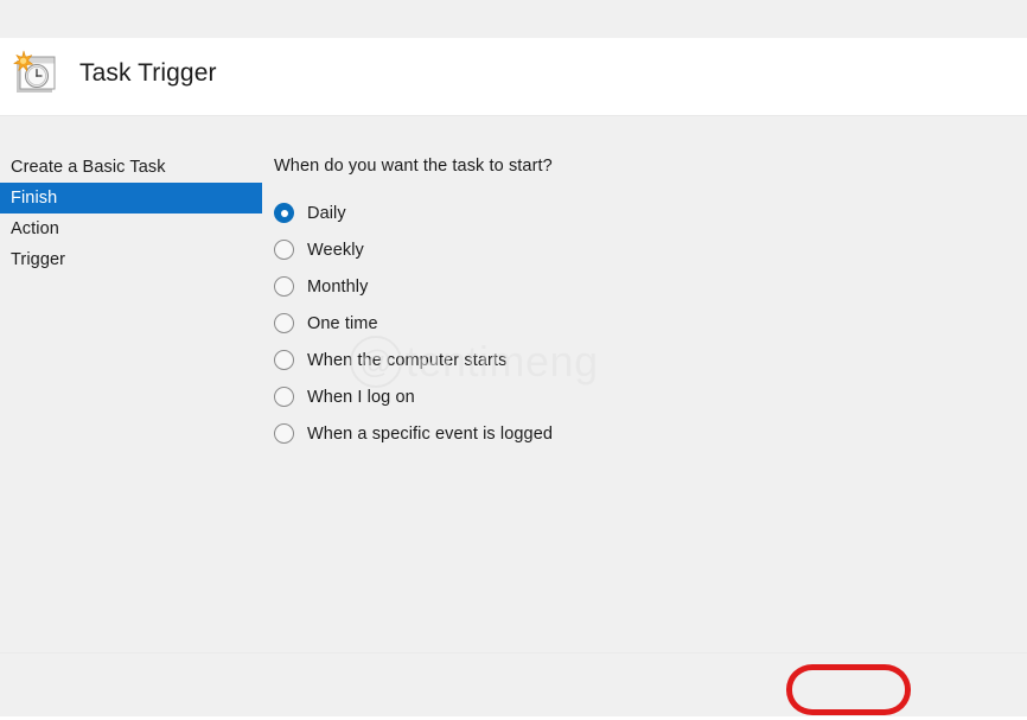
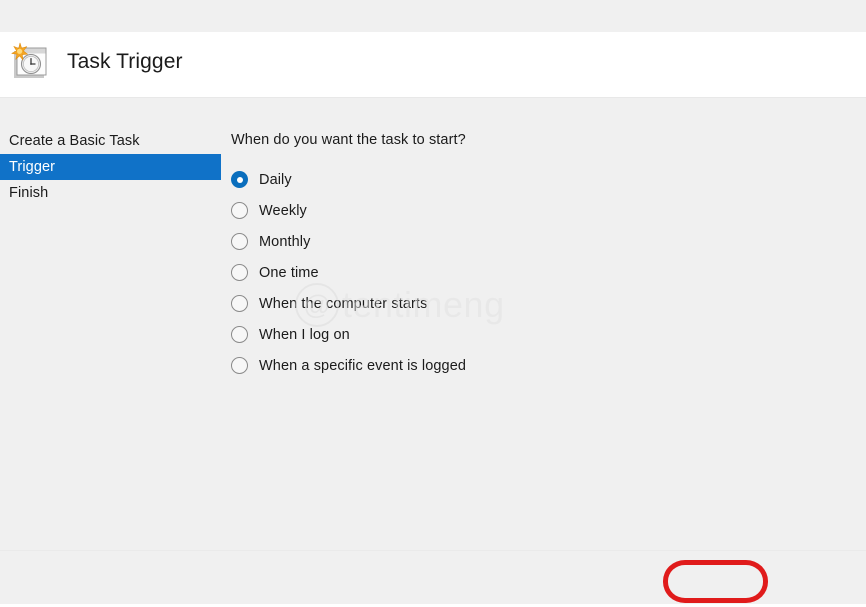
  Task Trigger
  Create a Basic Task
- Finish
+ Trigger
- Action
- Trigger
+ Finish
  When do you want the task to start?
  Daily
  Weekly
  Monthly
  One time
  When the computer starts
  When I log on
  When a specific event is logged
  tentimeng
